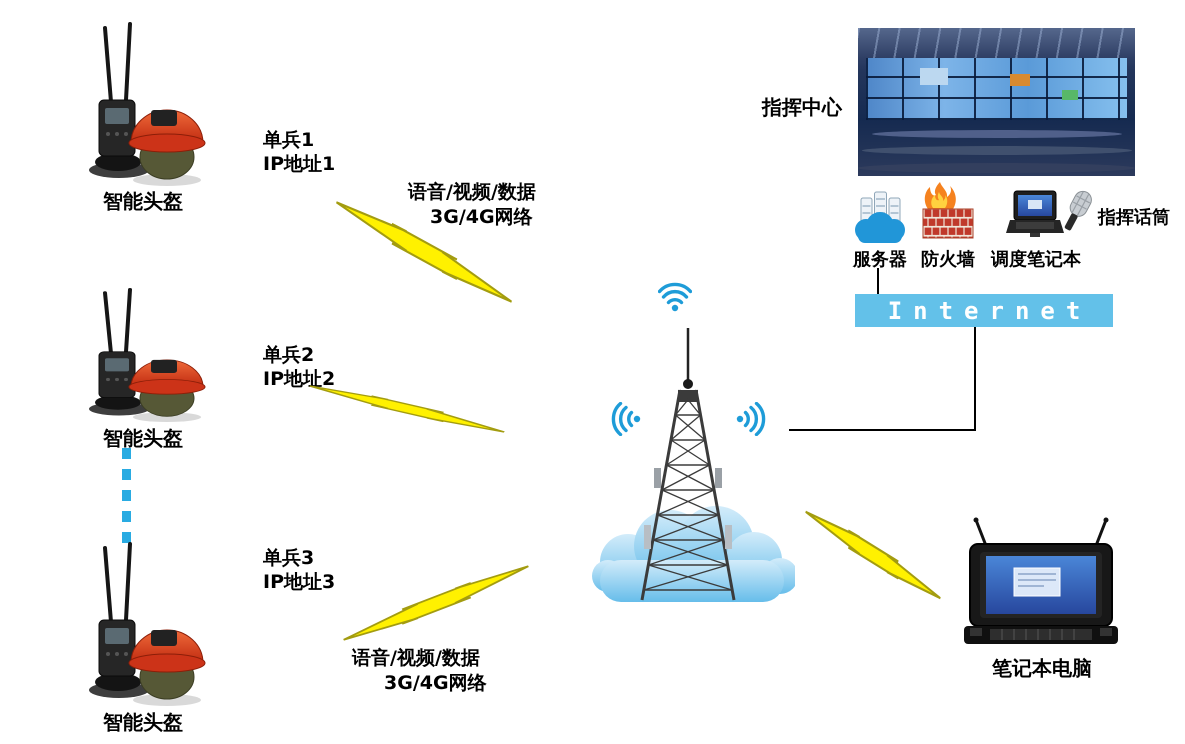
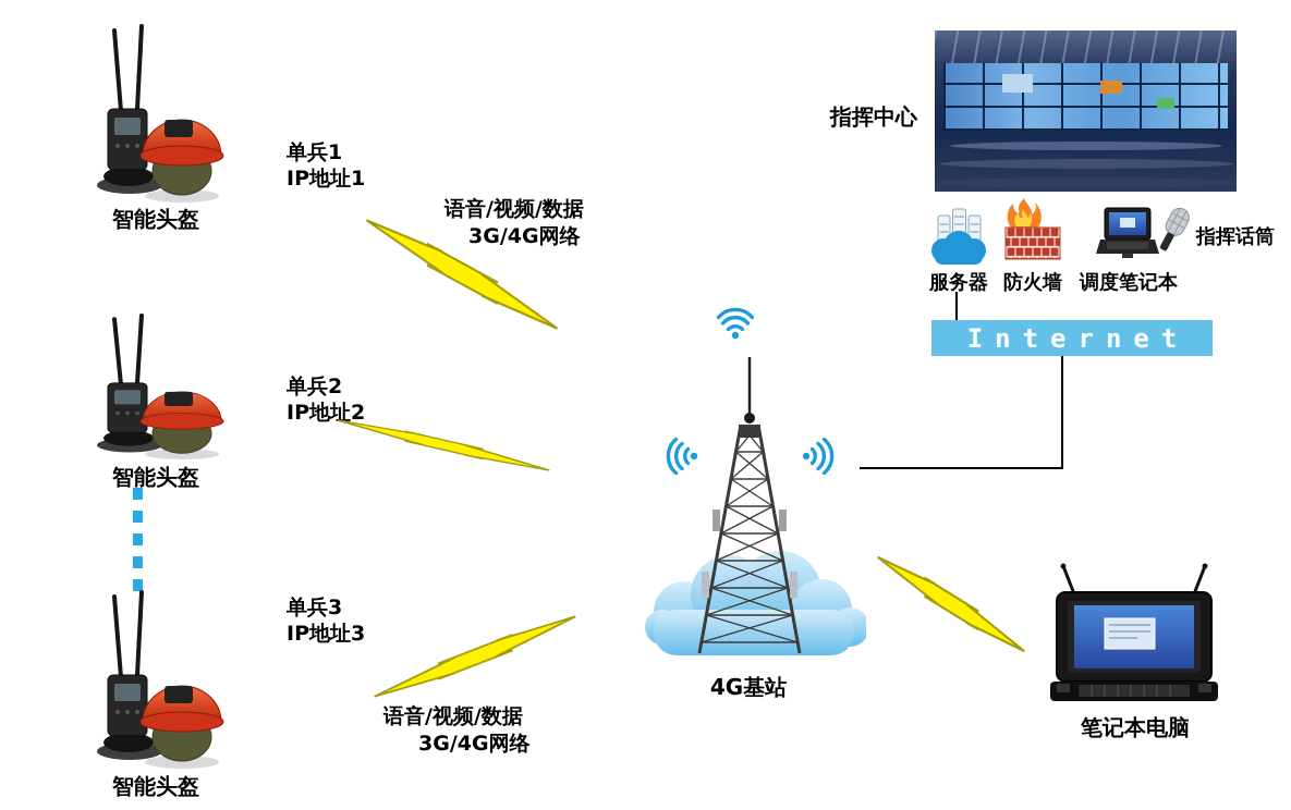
  智能头盔
  单兵1
  IP地址1
  语音/视频/数据
  3G/4G网络
  智能头盔
  单兵2
  IP地址2
  智能头盔
  单兵3
  IP地址3
  语音/视频/数据
  3G/4G网络
+ 4G基站
  指挥中心
  服务器
  防火墙
  调度笔记本
  指挥话筒
  Internet
  笔记本电脑
